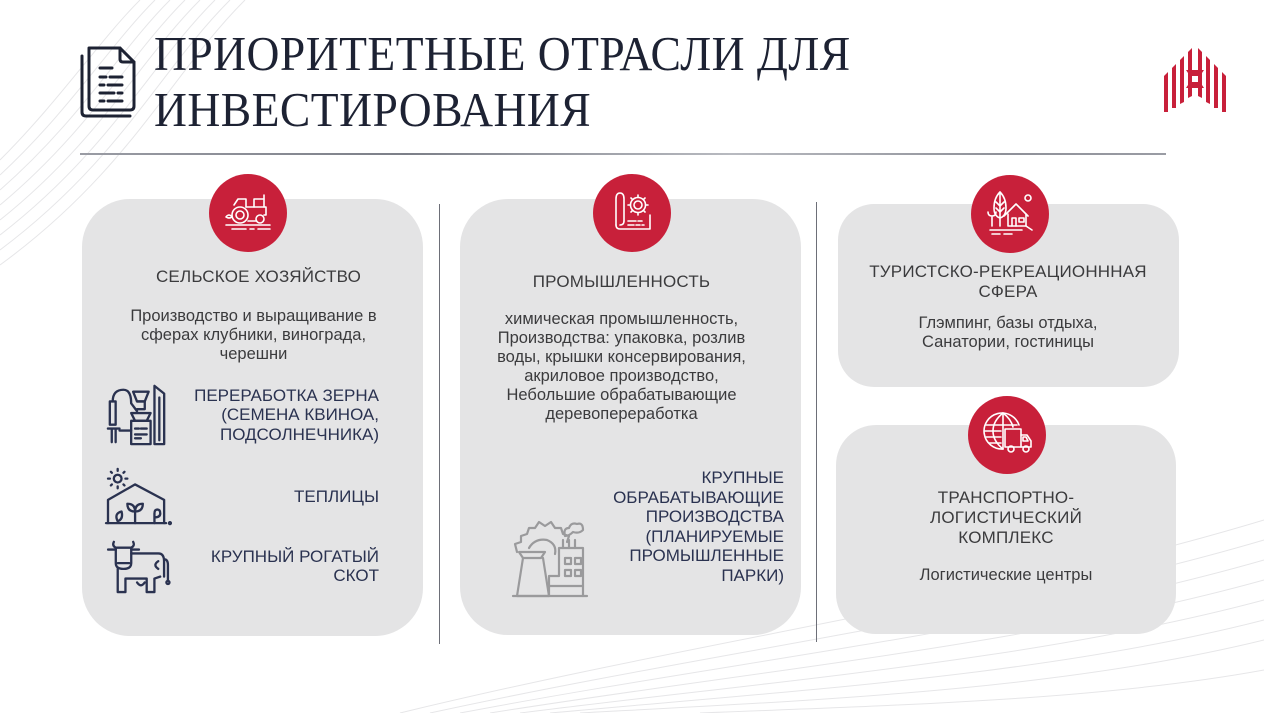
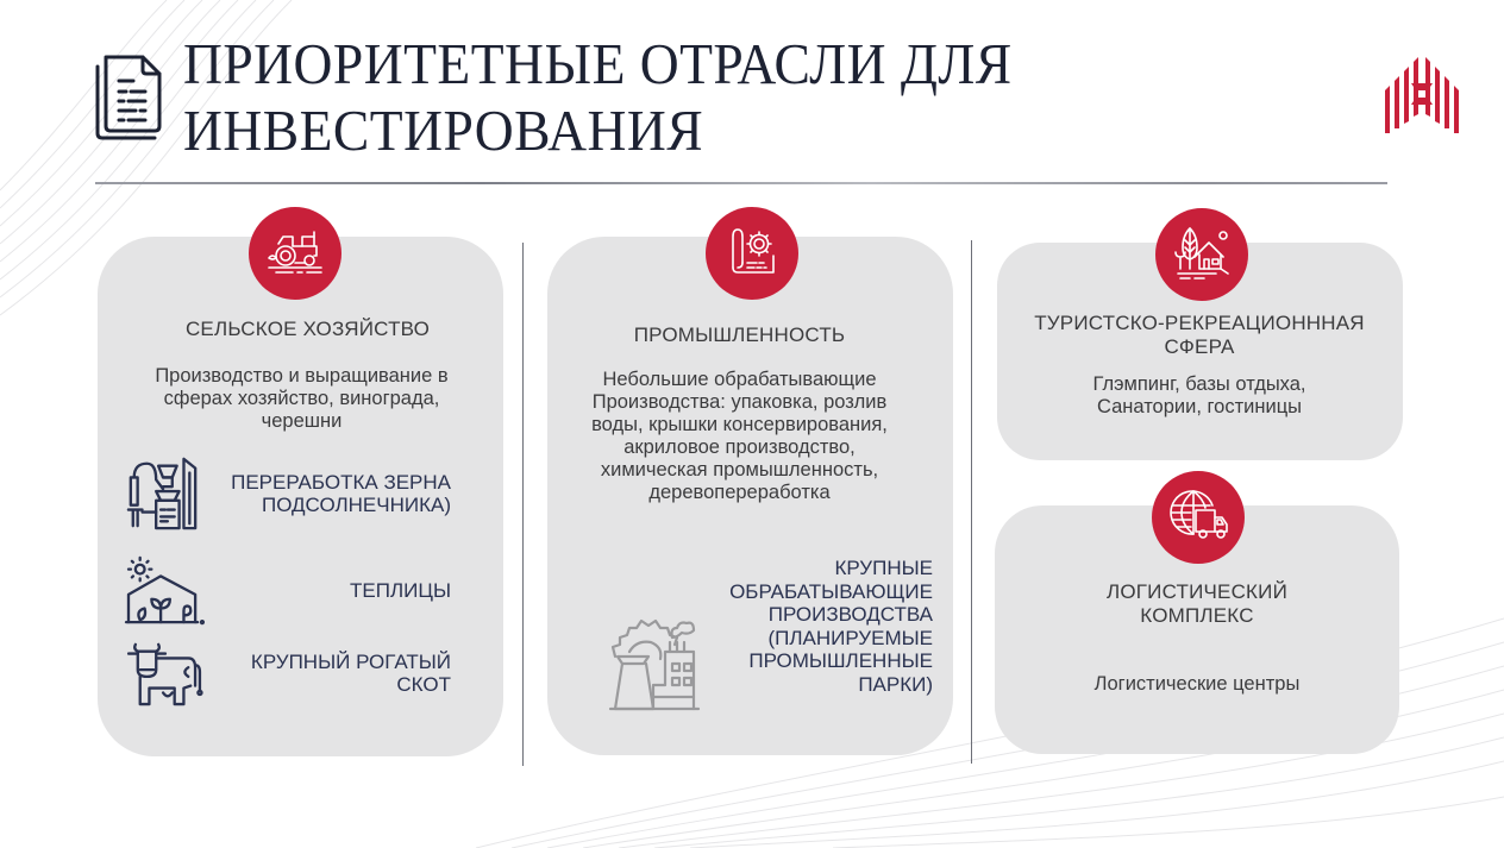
  ПРИОРИТЕТНЫЕ ОТРАСЛИ ДЛЯ
  ИНВЕСТИРОВАНИЯ
  СЕЛЬСКОЕ ХОЗЯЙСТВО
- Производство и выращивание в сферах клубники, винограда, черешни
+ Производство и выращивание в сферах хозяйство, винограда, черешни
  ПЕРЕРАБОТКА ЗЕРНА
- (СЕМЕНА КВИНОА,
  ПОДСОЛНЕЧНИКА)
  ТЕПЛИЦЫ
  КРУПНЫЙ РОГАТЫЙ
  СКОТ
  ПРОМЫШЛЕННОСТЬ
- химическая промышленность,
+ Небольшие обрабатывающие
  Производства: упаковка, розлив
  воды, крышки консервирования,
  акриловое производство,
- Небольшие обрабатывающие
+ химическая промышленность,
  деревопереработка
  КРУПНЫЕ
  ОБРАБАТЫВАЮЩИЕ
  ПРОИЗВОДСТВА
  (ПЛАНИРУЕМЫЕ
  ПРОМЫШЛЕННЫЕ
  ПАРКИ)
  ТУРИСТСКО-РЕКРЕАЦИОНННАЯ
  СФЕРА
  Глэмпинг, базы отдыха,
  Санатории, гостиницы
- ТРАНСПОРТНО-
  ЛОГИСТИЧЕСКИЙ
  КОМПЛЕКС
  Логистические центры
